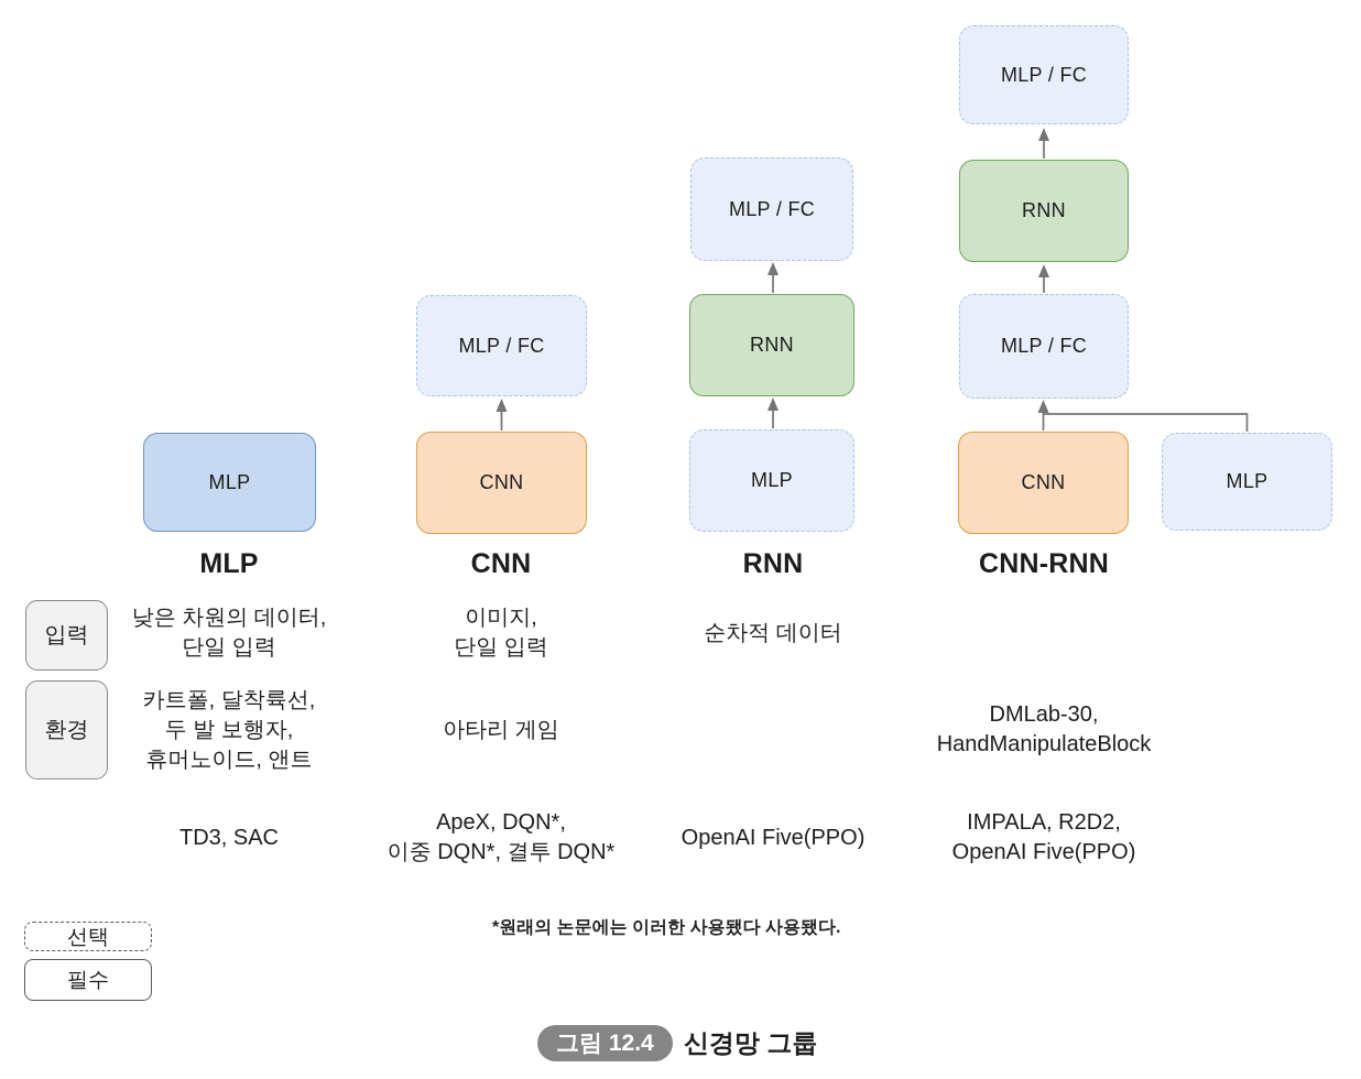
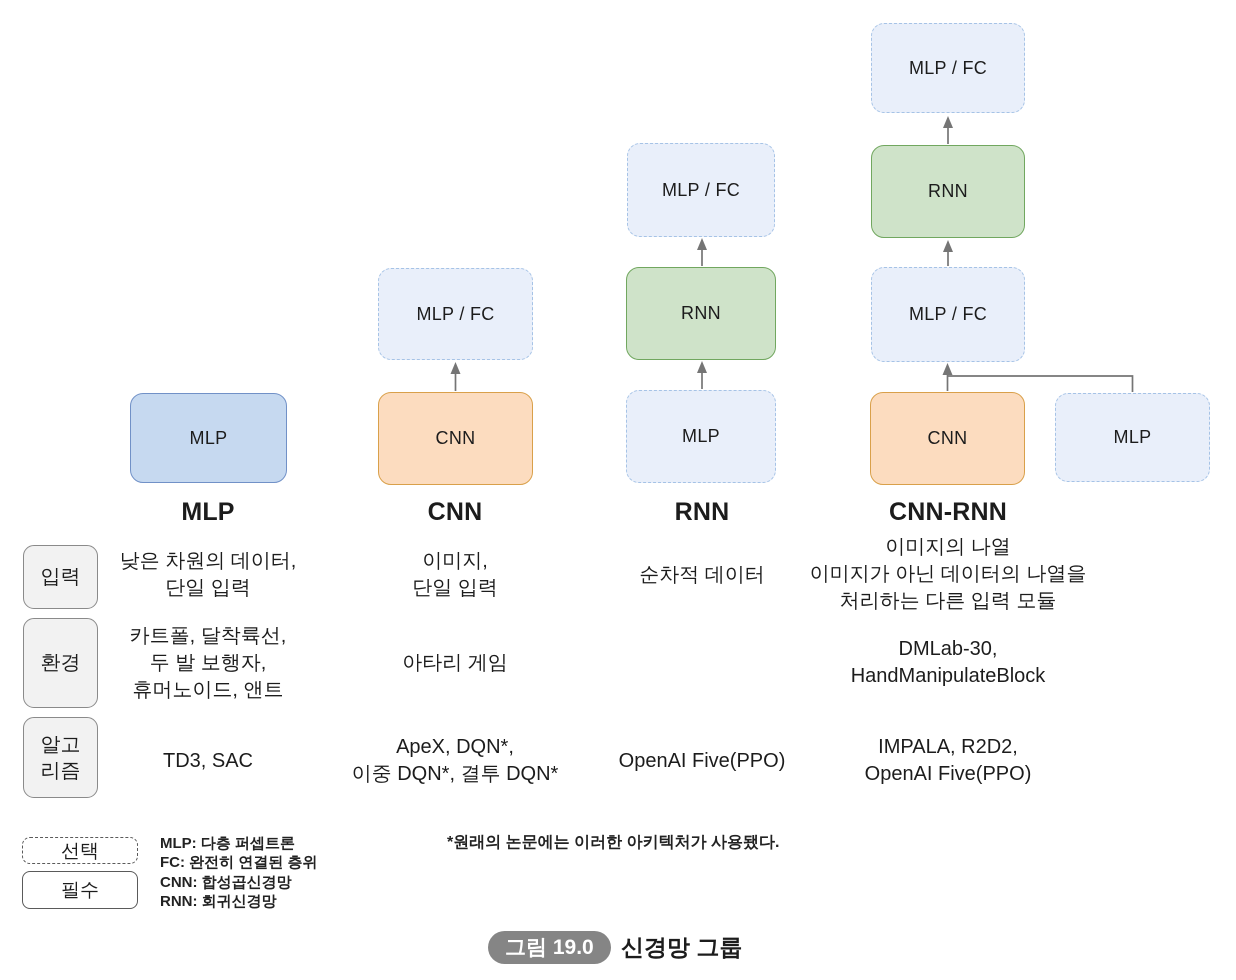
  MLP
  CNN
  MLP / FC
  MLP
  RNN
  MLP / FC
  CNN
  MLP
  MLP / FC
  RNN
  MLP / FC
  MLP
  CNN
  RNN
  CNN-RNN
  입력
  환경
+ 알고
+ 리즘
  낮은 차원의 데이터,
  단일 입력
  이미지,
  단일 입력
  순차적 데이터
+ 이미지의 나열
+ 이미지가 아닌 데이터의 나열을
+ 처리하는 다른 입력 모듈
  카트폴, 달착륙선,
  두 발 보행자,
  휴머노이드, 앤트
  아타리 게임
  DMLab-30,
  HandManipulateBlock
  TD3, SAC
  ApeX, DQN*,
  이중 DQN*, 결투 DQN*
  OpenAI Five(PPO)
  IMPALA, R2D2,
  OpenAI Five(PPO)
  선택
  필수
+ MLP: 다층 퍼셉트론
+ FC: 완전히 연결된 층위
+ CNN: 합성곱신경망
+ RNN: 회귀신경망
- *원래의 논문에는 이러한 사용됐다 사용됐다.
+ *원래의 논문에는 이러한 아키텍처가 사용됐다.
- 그림 12.4
+ 그림 19.0
  신경망 그룹
